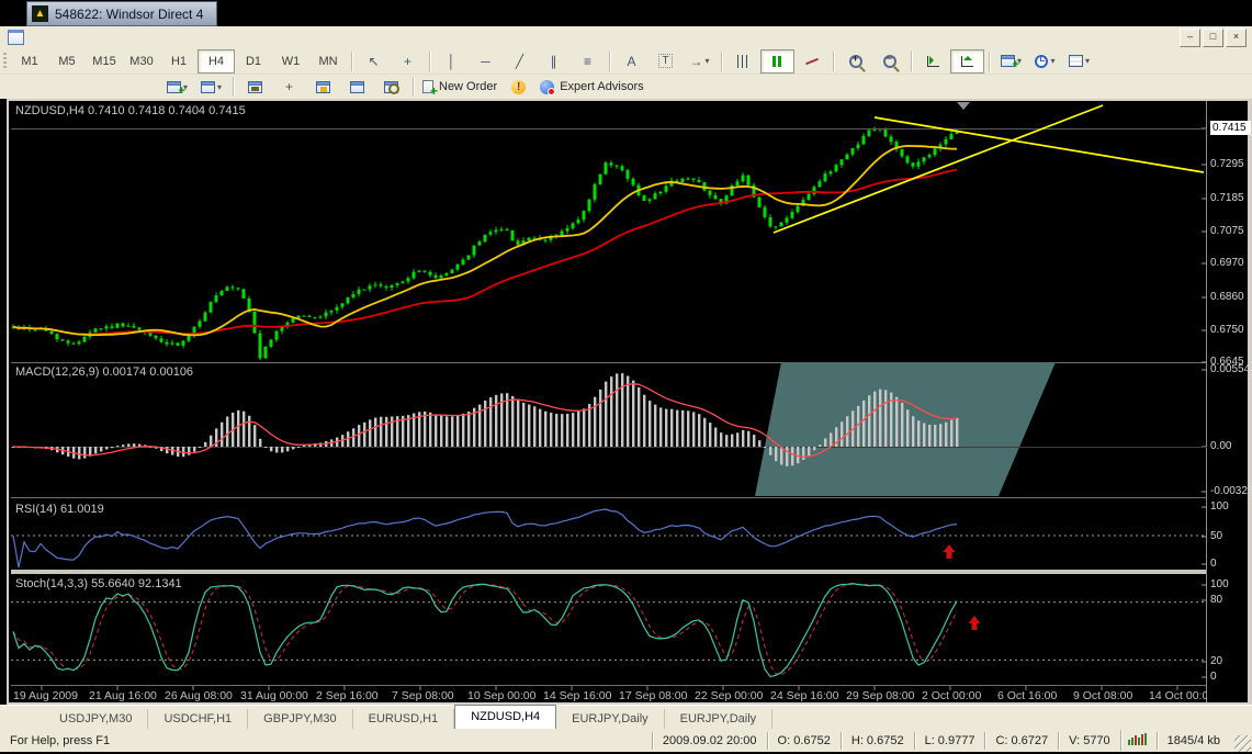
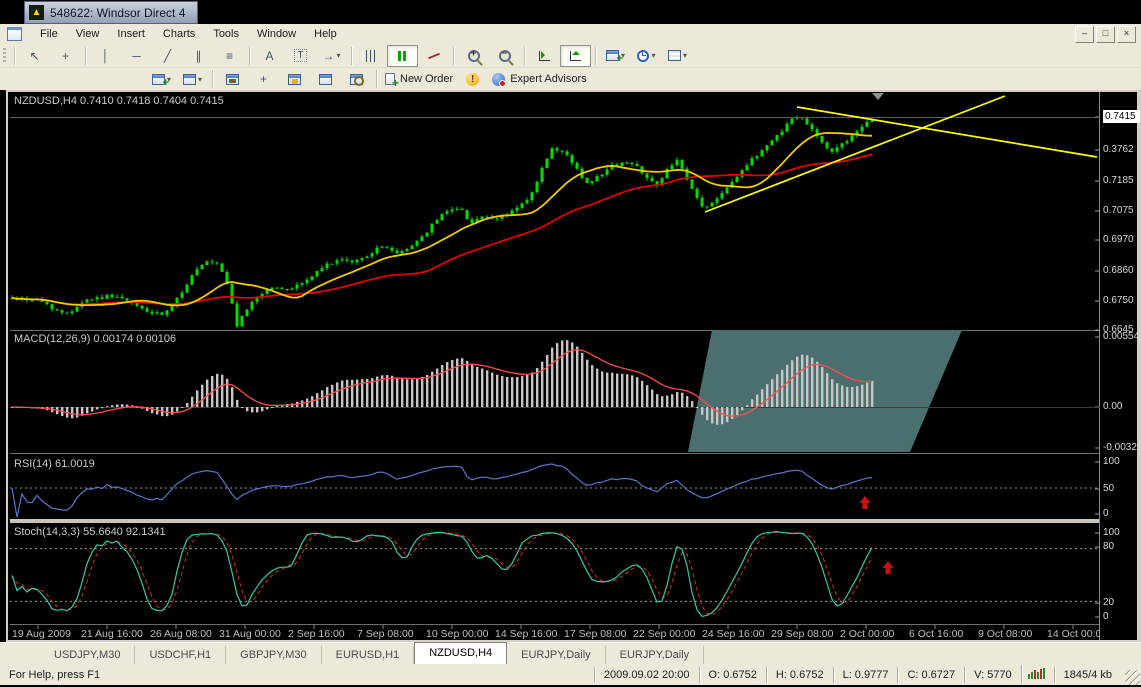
  ▲
  548622: Windsor Direct 4
+ File
+ View
+ Insert
+ Charts
+ Tools
+ Window
+ Help
  –
  □
  ×
- M1
- M5
- M15
- M30
- H1
- H4
- D1
- W1
- MN
  ↖
  +
  │
  ─
  ╱
  ∥
  ≡
  A
  T
  →
  ▾
  +
  −
  ▾
  ▾
  ▾
  ▾
  ▾
  +
  New Order
  !
  Expert Advisors
  19 Aug 2009
  21 Aug 16:00
  26 Aug 08:00
  31 Aug 00:00
  2 Sep 16:00
  7 Sep 08:00
  10 Sep 00:00
  14 Sep 16:00
  17 Sep 08:00
  22 Sep 00:00
  24 Sep 16:00
  29 Sep 08:00
  2 Oct 00:00
  6 Oct 16:00
  9 Oct 08:00
  14 Oct 00:0
  NZDUSD,H4 0.7410 0.7418 0.7404 0.7415
  MACD(12,26,9) 0.00174 0.00106
  RSI(14) 61.0019
  Stoch(14,3,3) 55.6640 92.1341
  0.7415
- 0.7295
+ 0.3762
  0.7185
  0.7075
  0.6970
  0.6860
  0.6750
  0.6645
  0.00554
  0.00
  -0.00323
  100
  50
  0
  100
  80
  20
  0
  USDJPY,M30
  USDCHF,H1
  GBPJPY,M30
  EURUSD,H1
  NZDUSD,H4
  EURJPY,Daily
  EURJPY,Daily
  For Help, press F1
  2009.09.02 20:00
  O: 0.6752
  H: 0.6752
  L: 0.9777
  C: 0.6727
  V: 5770
  1845/4 kb
